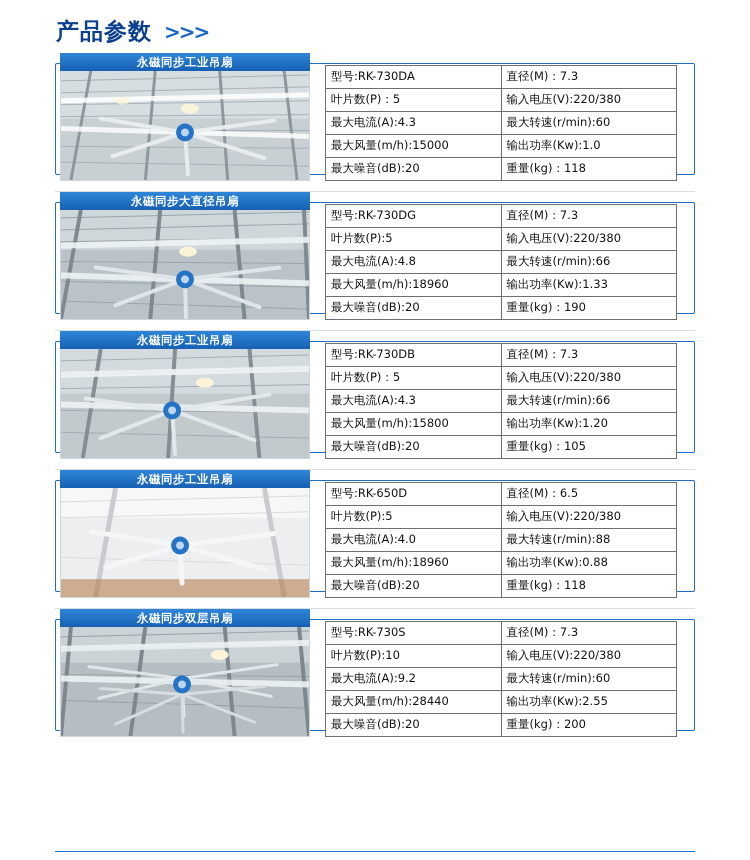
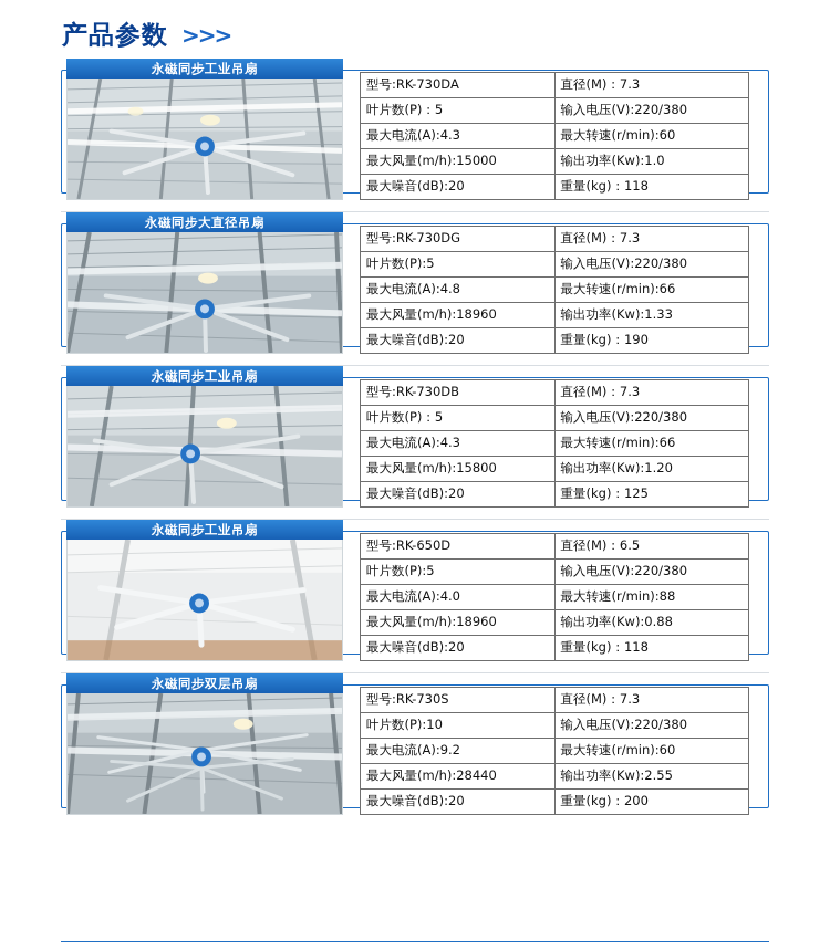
  产品参数
  >>>
  永磁同步工业吊扇
  型号:RK-730DA	直径(M)：7.3
  叶片数(P)：5	输入电压(V):220/380
  最大电流(A):4.3	最大转速(r/min):60
  最大风量(m/h):15000	输出功率(Kw):1.0
  最大噪音(dB):20	重量(kg)：118
  永磁同步大直径吊扇
  型号:RK-730DG	直径(M)：7.3
  叶片数(P):5	输入电压(V):220/380
  最大电流(A):4.8	最大转速(r/min):66
  最大风量(m/h):18960	输出功率(Kw):1.33
  最大噪音(dB):20	重量(kg)：190
  永磁同步工业吊扇
  型号:RK-730DB	直径(M)：7.3
  叶片数(P)：5	输入电压(V):220/380
  最大电流(A):4.3	最大转速(r/min):66
  最大风量(m/h):15800	输出功率(Kw):1.20
- 最大噪音(dB):20	重量(kg)：105
+ 最大噪音(dB):20	重量(kg)：125
  永磁同步工业吊扇
  型号:RK-650D	直径(M)：6.5
  叶片数(P):5	输入电压(V):220/380
  最大电流(A):4.0	最大转速(r/min):88
  最大风量(m/h):18960	输出功率(Kw):0.88
  最大噪音(dB):20	重量(kg)：118
  永磁同步双层吊扇
  型号:RK-730S	直径(M)：7.3
  叶片数(P):10	输入电压(V):220/380
  最大电流(A):9.2	最大转速(r/min):60
  最大风量(m/h):28440	输出功率(Kw):2.55
  最大噪音(dB):20	重量(kg)：200
